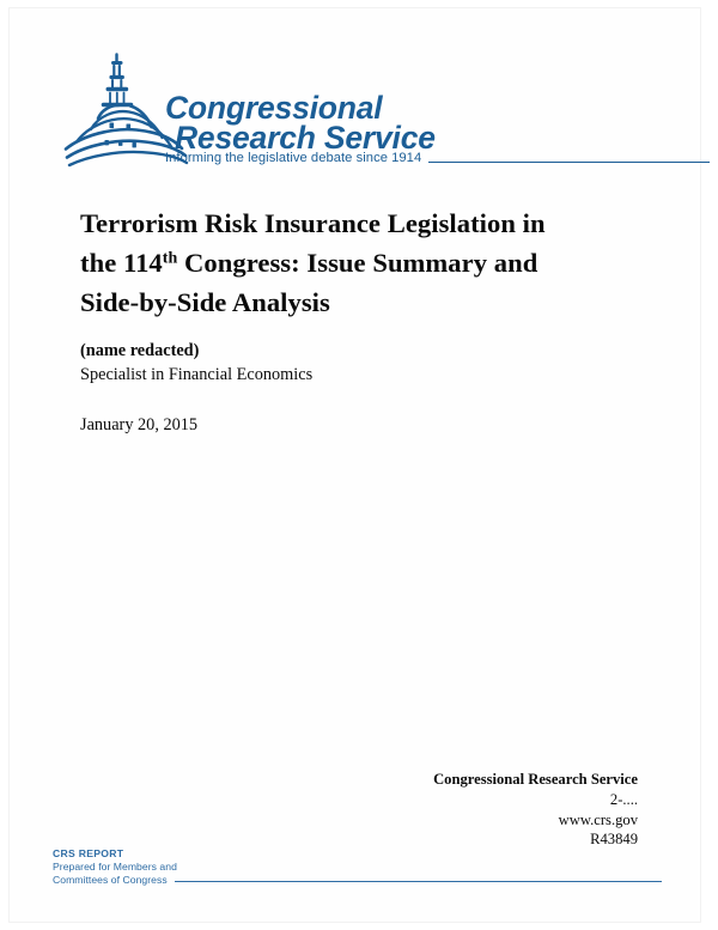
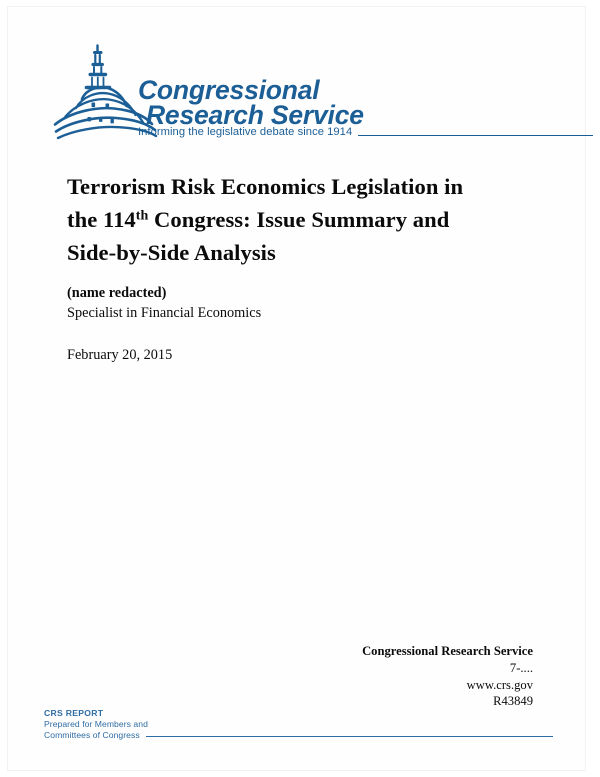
  Congressional
  Research Service
  Informing the legislative debate since 1914
- Terrorism Risk Insurance Legislation in
+ Terrorism Risk Economics Legislation in
  the 114th Congress: Issue Summary and
  Side-by-Side Analysis
  (name redacted)
  Specialist in Financial Economics
- January 20, 2015
+ February 20, 2015
  Congressional Research Service
- 2-....
+ 7-....
  www.crs.gov
  R43849
  CRS REPORT
  Prepared for Members and
  Committees of Congress
